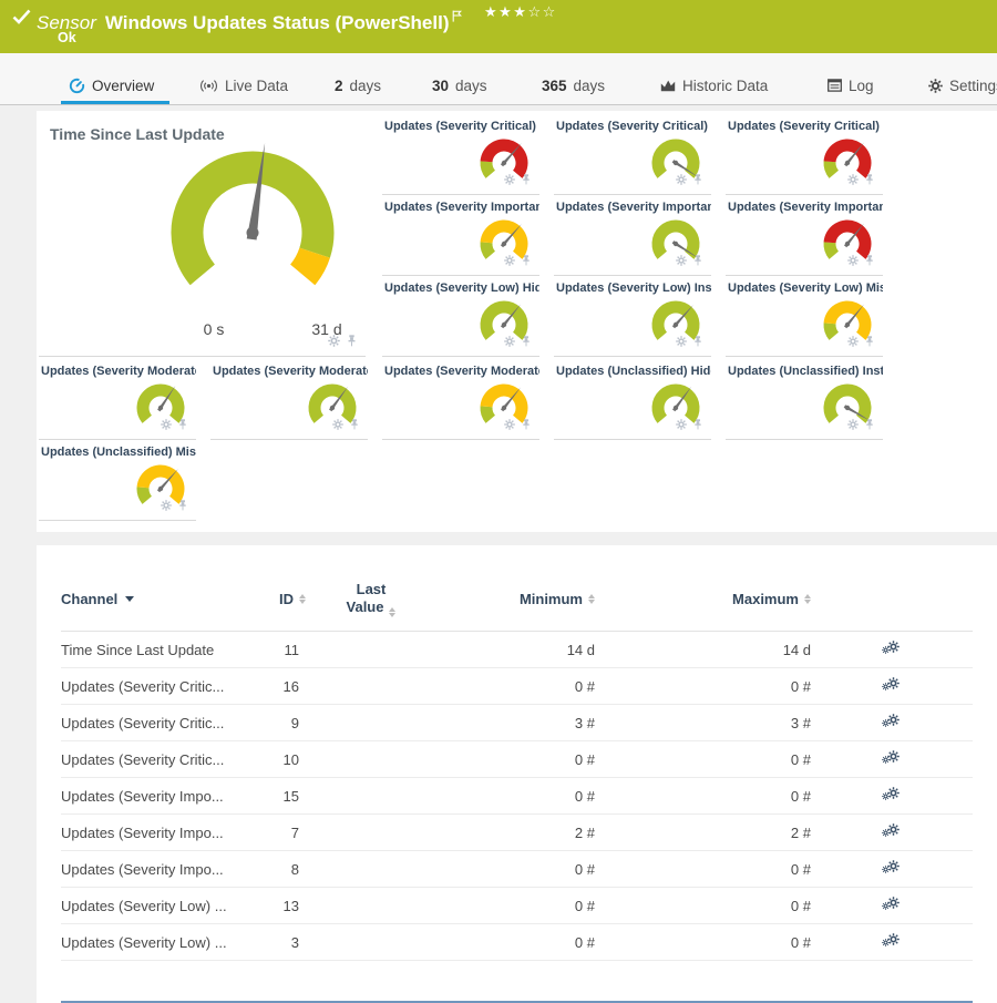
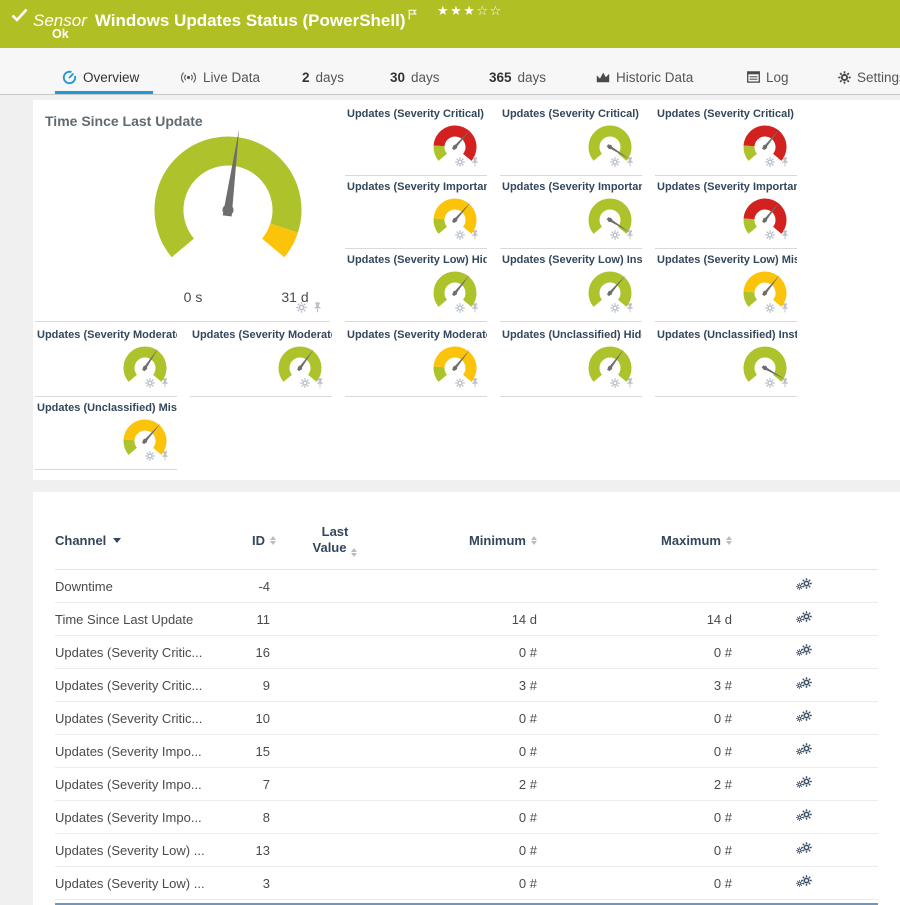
  Sensor Windows Updates Status (PowerShell)
  ★★★☆☆
  Ok
  Overview
  Live Data
  2
  days
  30
  days
  365
  days
  Historic Data
  Log
  Setting
  Time Since Last Update
  0 s
  31 d
  Updates (Severity Critical)
  Updates (Severity Critical)
  Updates (Severity Critical)
  Updates (Severity Importan
  Updates (Severity Importan
  Updates (Severity Importan
  Updates (Severity Low) Hid
  Updates (Severity Low) Ins
  Updates (Severity Low) Mis
  Updates (Severity Moderat
  Updates (Severity Moderat
  Updates (Severity Moderat
  Updates (Unclassified) Hid
  Updates (Unclassified) Inst
  Updates (Unclassified) Mis
  Channel
  ID
  Last Value
  Minimum
  Maximum
+ Downtime
+ -4
  Time Since Last Update
  11
  14 d
  14 d
  Updates (Severity Critic...
  16
  0 #
  0 #
  Updates (Severity Critic...
  9
  3 #
  3 #
  Updates (Severity Critic...
  10
  0 #
  0 #
  Updates (Severity Impo...
  15
  0 #
  0 #
  Updates (Severity Impo...
  7
  2 #
  2 #
  Updates (Severity Impo...
  8
  0 #
  0 #
  Updates (Severity Low) ...
  13
  0 #
  0 #
  Updates (Severity Low) ...
  3
  0 #
  0 #
